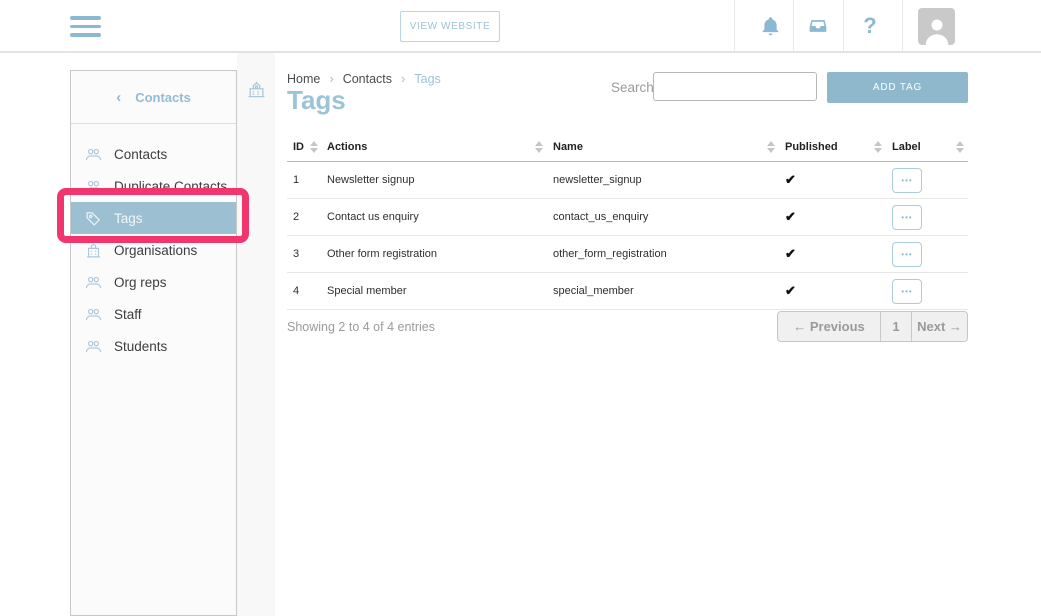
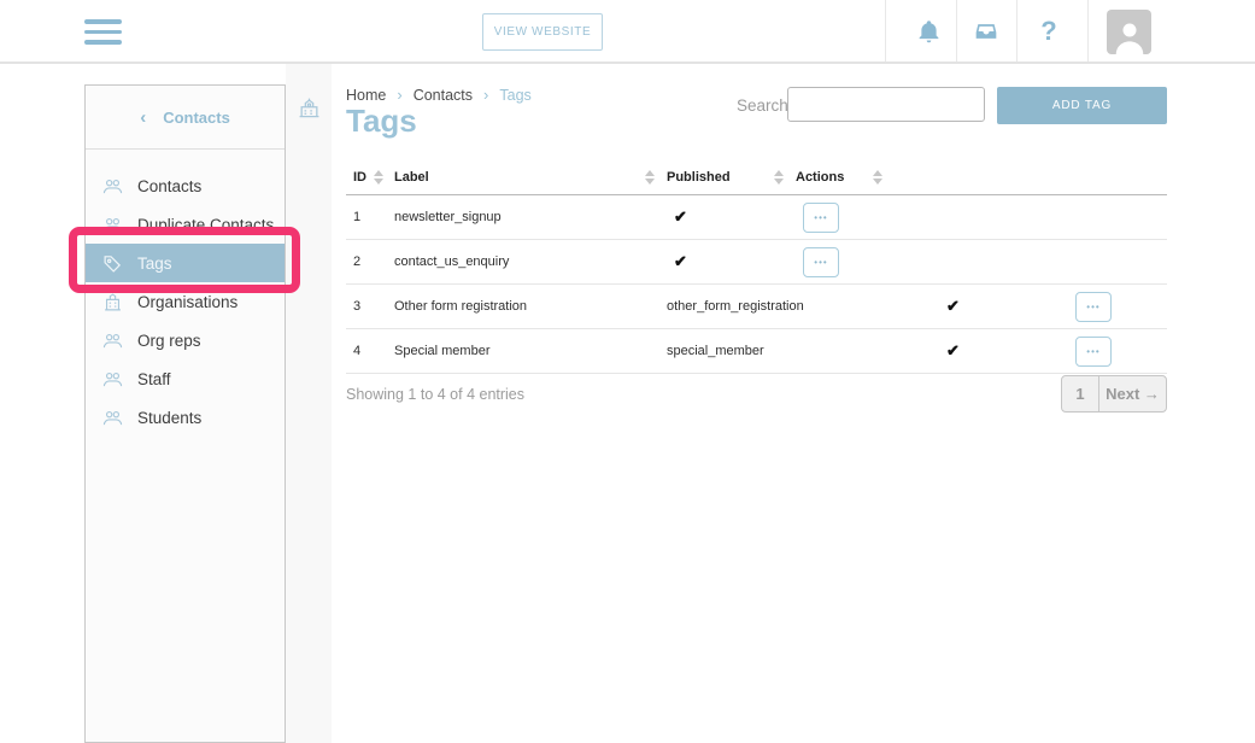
  VIEW WEBSITE
  ?
  ‹
  Contacts
  Contacts
  Duplicate Contacts
  Tags
  Organisations
  Org reps
  Staff
  Students
  Home
  ›
  Contacts
  ›
  Tags
  Tags
  Search
  ADD TAG
  ID
- Actions
+ Label
- Name
  Published
- Label
+ Actions
  1
- Newsletter signup
  newsletter_signup
  ✔
  •••
  2
- Contact us enquiry
  contact_us_enquiry
  ✔
  •••
  3
  Other form registration
  other_form_registration
  ✔
  •••
  4
  Special member
  special_member
  ✔
  •••
- Showing 2 to 4 of 4 entries
+ Showing 1 to 4 of 4 entries
- ← Previous
  1
  Next →
